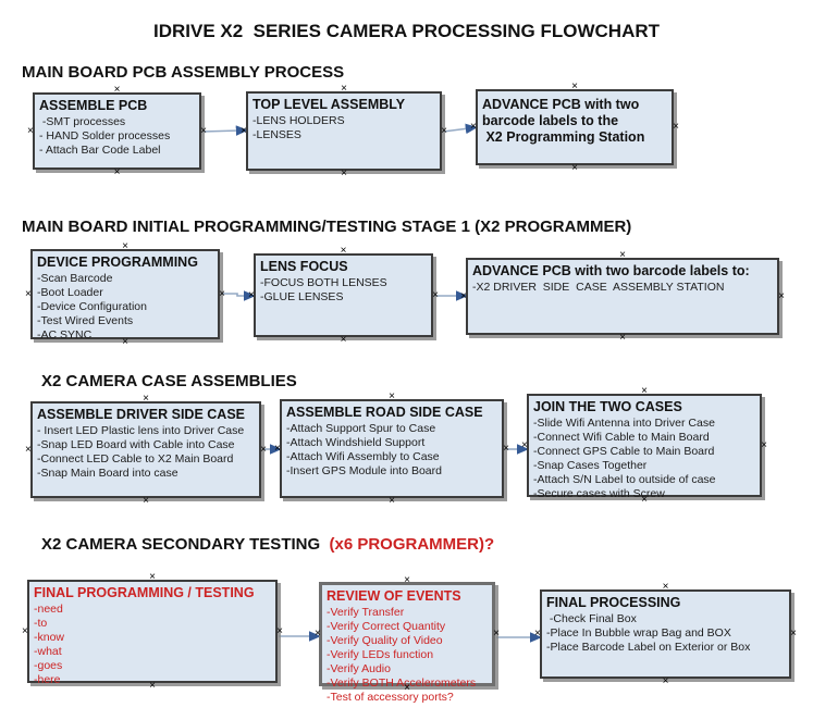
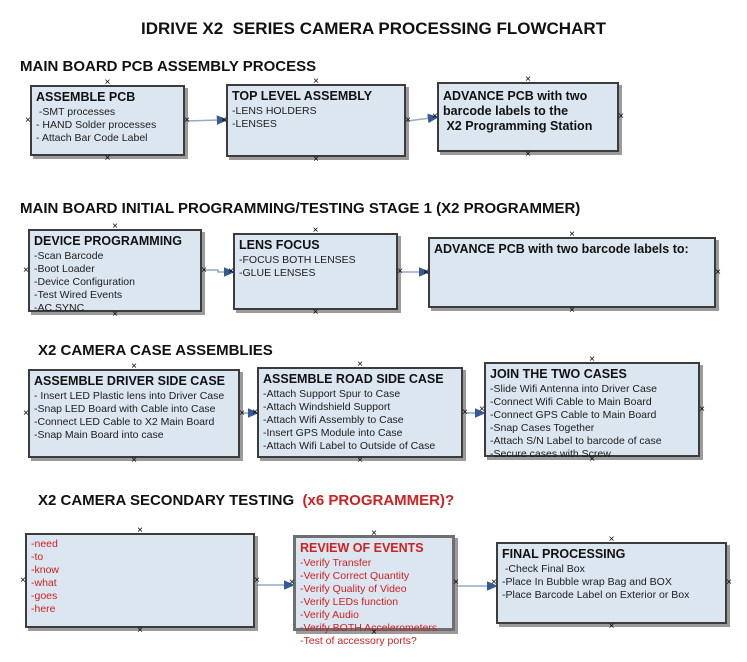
  IDRIVE X2 SERIES CAMERA PROCESSING FLOWCHART
  MAIN BOARD PCB ASSEMBLY PROCESS
  MAIN BOARD INITIAL PROGRAMMING/TESTING STAGE 1 (X2 PROGRAMMER)
  X2 CAMERA CASE ASSEMBLIES
  X2 CAMERA SECONDARY TESTING (x6 PROGRAMMER)?
  ASSEMBLE PCB
  -SMT processes
  - HAND Solder processes
  - Attach Bar Code Label
  ×
  ×
  ×
  ×
  TOP LEVEL ASSEMBLY
  -LENS HOLDERS
  -LENSES
  ×
  ×
  ×
  ×
  ADVANCE PCB with two
  barcode labels to the
  X2 Programming Station
  ×
  ×
  ×
  ×
  DEVICE PROGRAMMING
  -Scan Barcode
  -Boot Loader
  -Device Configuration
  -Test Wired Events
  -AC SYNC
  ×
  ×
  ×
  ×
  LENS FOCUS
  -FOCUS BOTH LENSES
  -GLUE LENSES
  ×
  ×
  ×
  ×
  ADVANCE PCB with two barcode labels to:
- -X2 DRIVER SIDE CASE ASSEMBLY STATION
  ×
  ×
  ×
  ×
  ASSEMBLE DRIVER SIDE CASE
  - Insert LED Plastic lens into Driver Case
  -Snap LED Board with Cable into Case
  -Connect LED Cable to X2 Main Board
  -Snap Main Board into case
  ×
  ×
  ×
  ×
  ASSEMBLE ROAD SIDE CASE
  -Attach Support Spur to Case
  -Attach Windshield Support
  -Attach Wifi Assembly to Case
- -Insert GPS Module into Board
+ -Insert GPS Module into Case
+ -Attach Wifi Label to Outside of Case
  ×
  ×
  ×
  ×
  JOIN THE TWO CASES
  -Slide Wifi Antenna into Driver Case
  -Connect Wifi Cable to Main Board
  -Connect GPS Cable to Main Board
  -Snap Cases Together
- -Attach S/N Label to outside of case
+ -Attach S/N Label to barcode of case
  -Secure cases with Screw
  ×
  ×
  ×
  ×
- FINAL PROGRAMMING / TESTING
  -need
  -to
  -know
  -what
  -goes
  -here
  ×
  ×
  ×
  ×
  REVIEW OF EVENTS
  -Verify Transfer
  -Verify Correct Quantity
  -Verify Quality of Video
  -Verify LEDs function
  -Verify Audio
  -Verify BOTH Accelerometers
  -Test of accessory ports?
  ×
  ×
  ×
  ×
  FINAL PROCESSING
  -Check Final Box
  -Place In Bubble wrap Bag and BOX
  -Place Barcode Label on Exterior or Box
  ×
  ×
  ×
  ×
